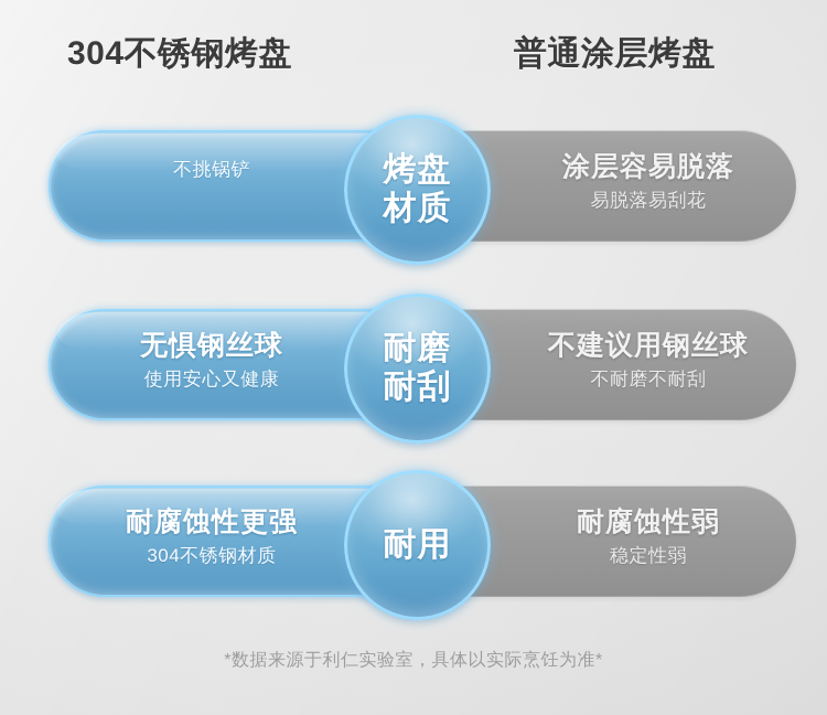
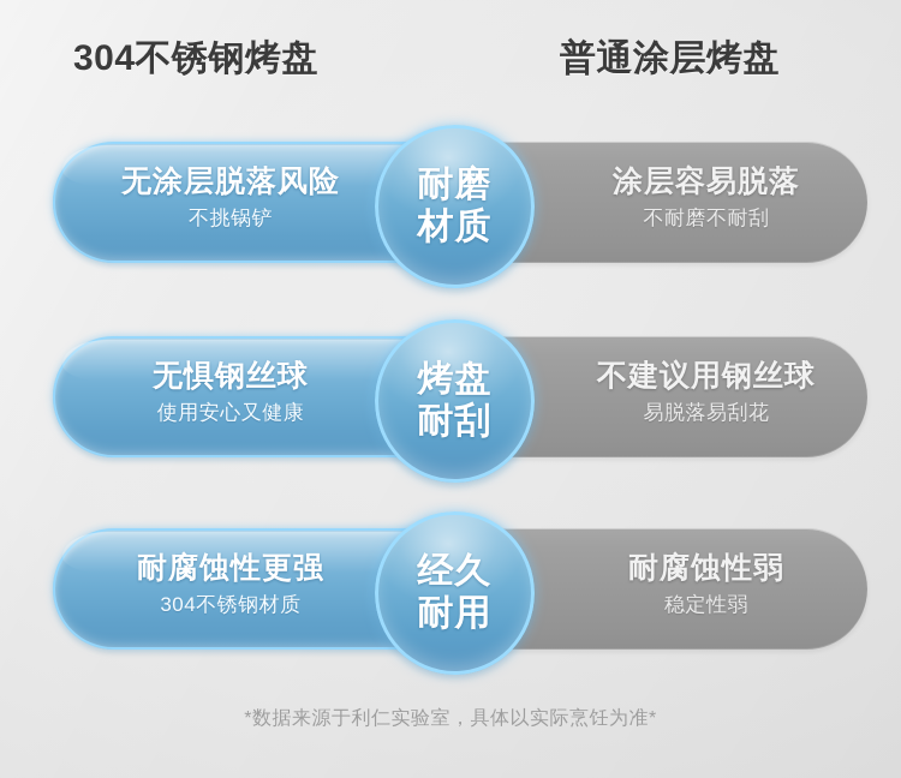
  304不锈钢烤盘
  普通涂层烤盘
+ 无涂层脱落风险
  不挑锅铲
  涂层容易脱落
- 易脱落易刮花
+ 不耐磨不耐刮
- 烤盘
+ 耐磨
  材质
  无惧钢丝球
  使用安心又健康
  不建议用钢丝球
- 不耐磨不耐刮
+ 易脱落易刮花
- 耐磨
+ 烤盘
  耐刮
  耐腐蚀性更强
  304不锈钢材质
  耐腐蚀性弱
  稳定性弱
+ 经久
  耐用
  *数据来源于利仁实验室，具体以实际烹饪为准*
